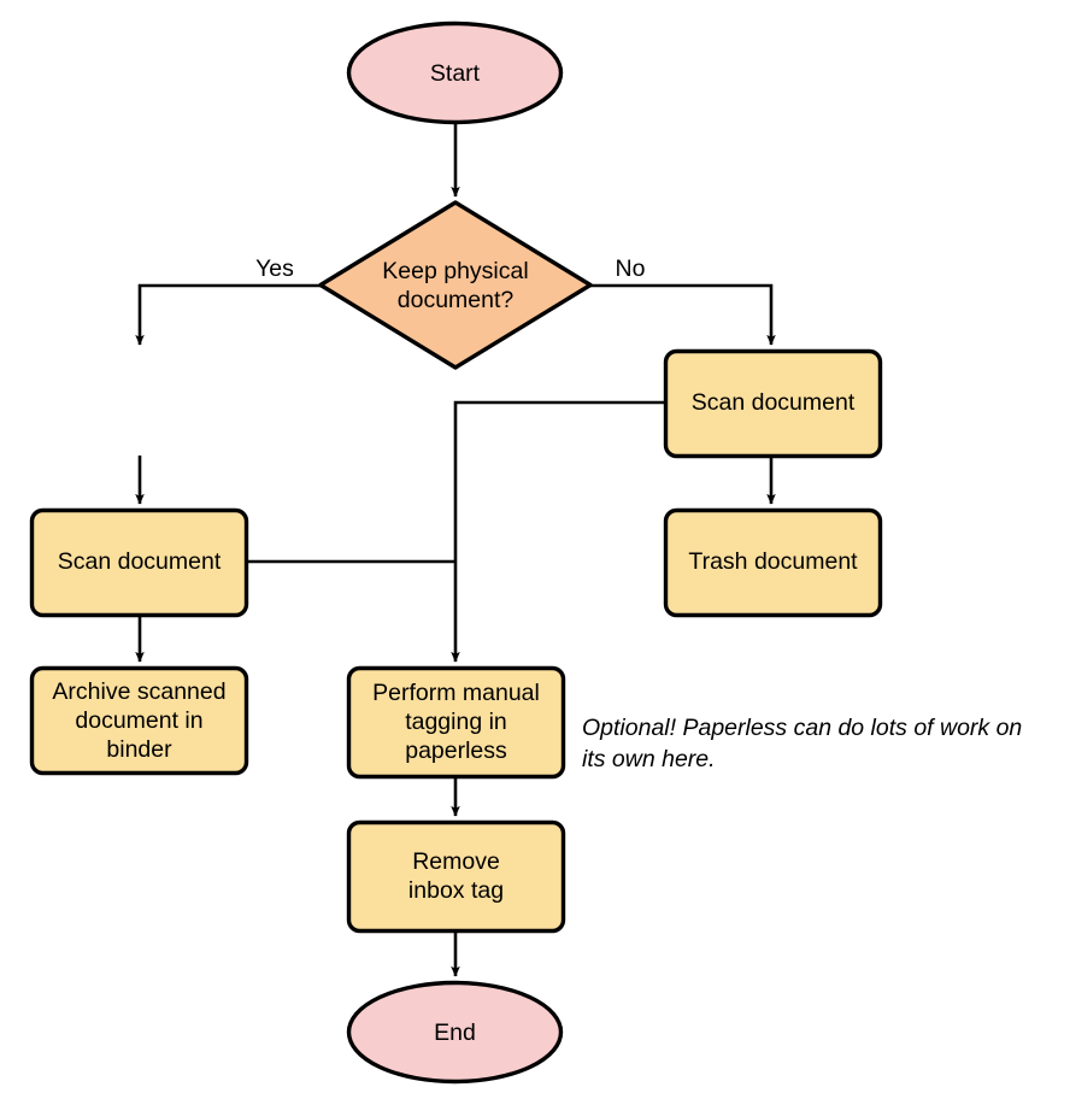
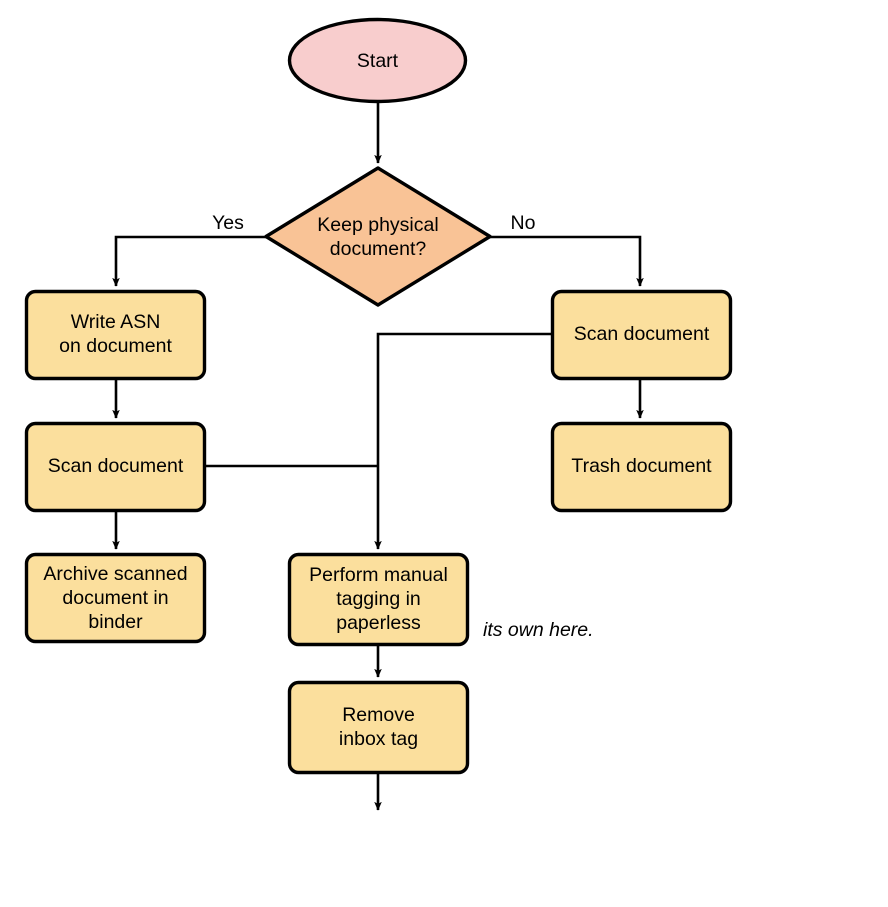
  Yes
  No
  Start
  Keep physical
  document?
+ Write ASN
+ on document
  Scan document
  Archive scanned
  document in
  binder
  Scan document
  Trash document
  Perform manual
  tagging in
  paperless
  Remove
  inbox tag
- End
- Optional! Paperless can do lots of work on
  its own here.
